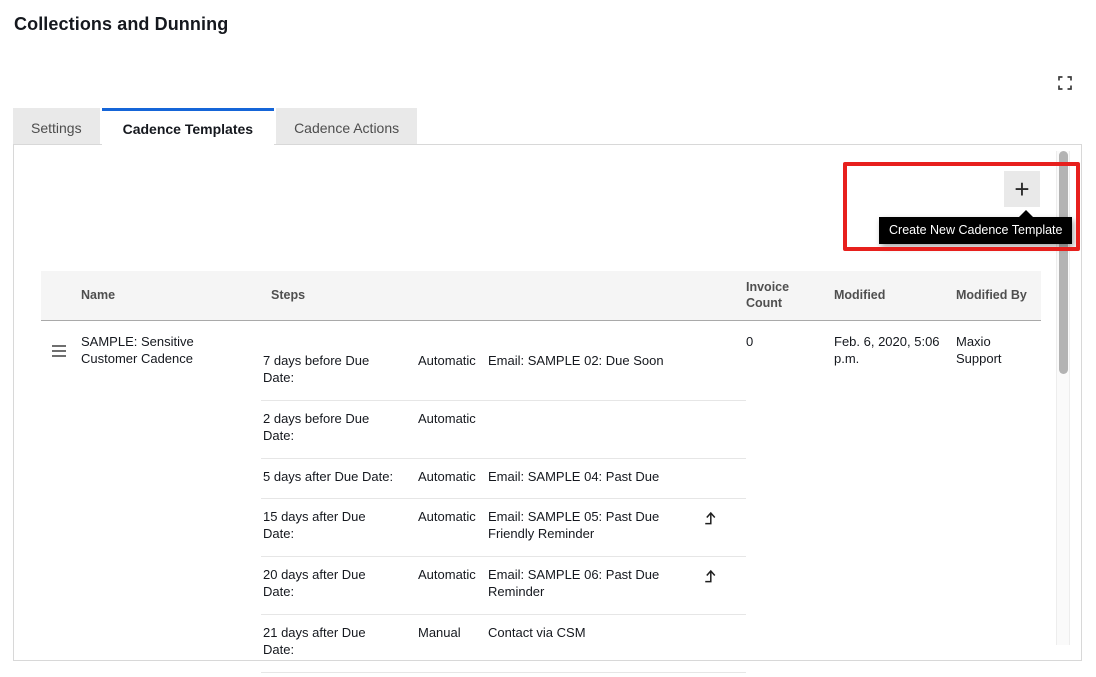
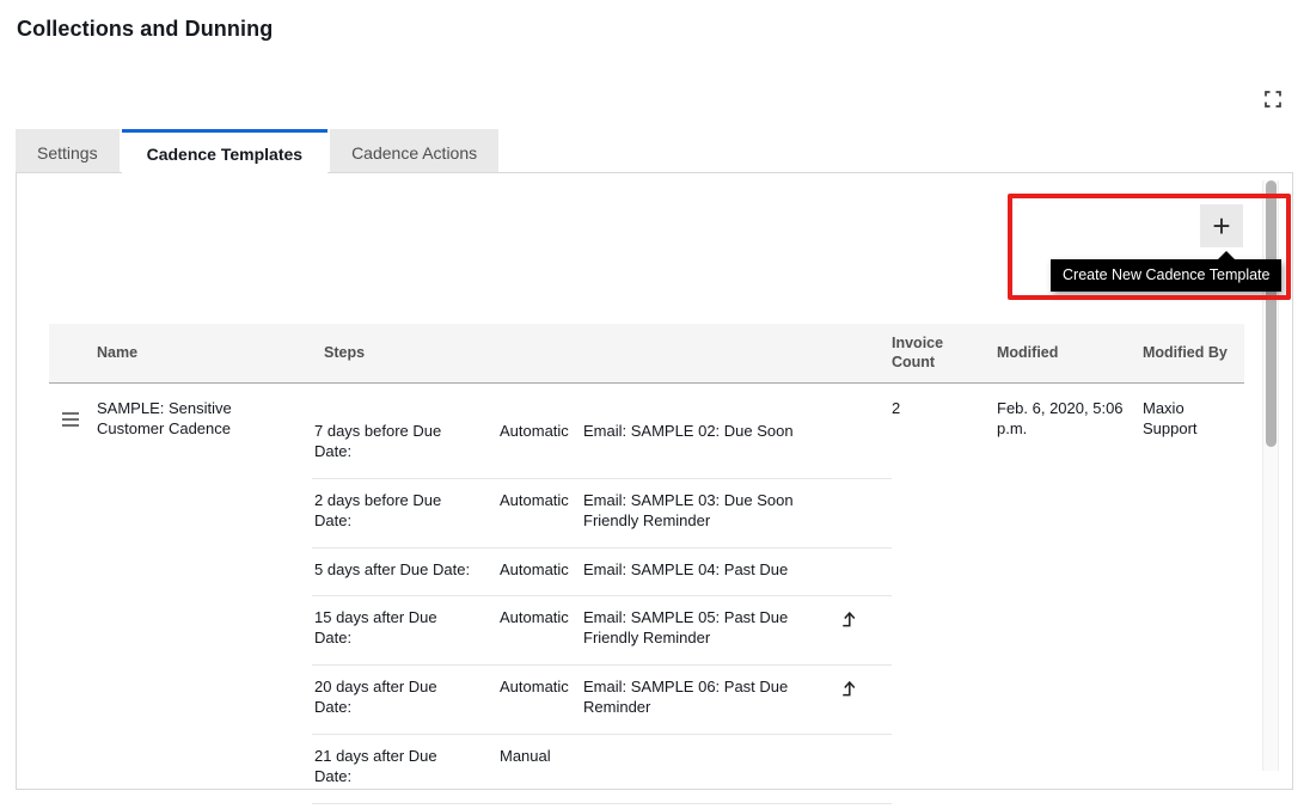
  Collections and Dunning
  Settings
  Cadence Templates
  Cadence Actions
  +
  Create New Cadence Template
  Name
  Steps
  Invoice Count
  Modified
  Modified By
  SAMPLE: Sensitive Customer Cadence
  7 days before Due Date:
  Automatic
  Email: SAMPLE 02: Due Soon
  2 days before Due Date:
  Automatic
+ Email: SAMPLE 03: Due Soon Friendly Reminder
  5 days after Due Date:
  Automatic
  Email: SAMPLE 04: Past Due
  15 days after Due Date:
  Automatic
  Email: SAMPLE 05: Past Due Friendly Reminder
  20 days after Due Date:
  Automatic
  Email: SAMPLE 06: Past Due Reminder
  21 days after Due Date:
  Manual
- Contact via CSM
- 0
+ 2
  Feb. 6, 2020, 5:06 p.m.
  Maxio Support
